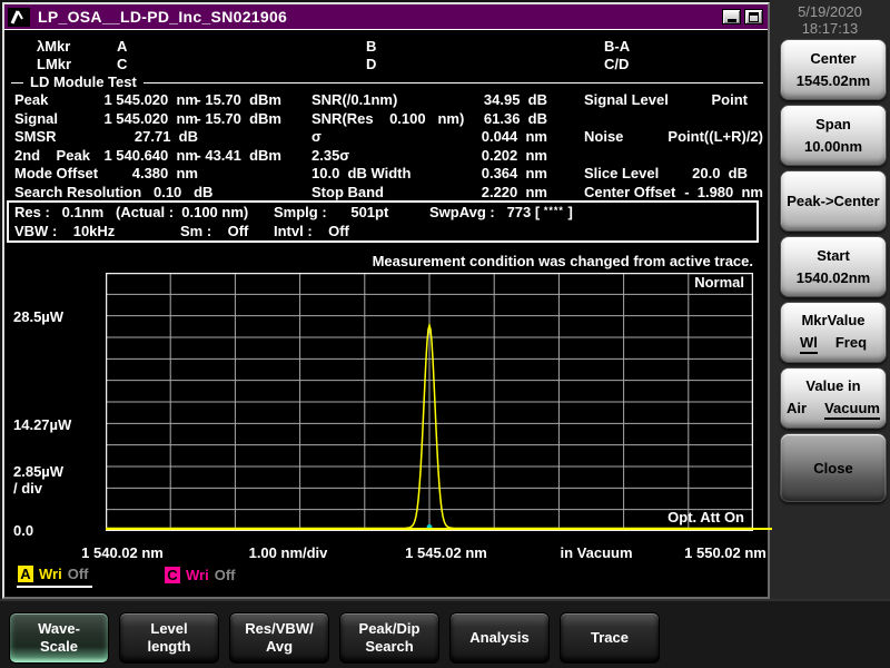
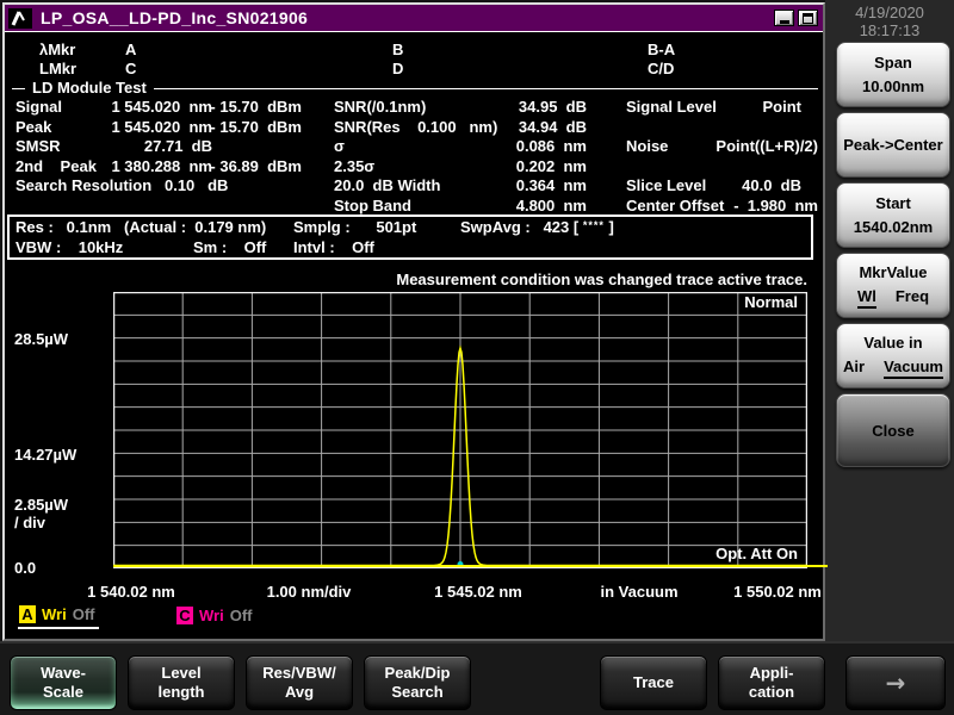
  LP_OSA__LD-PD_Inc_SN021906
  λMkr
  A
  B
  B-A
  LMkr
  C
  D
  C/D
  LD Module Test
- Peak
+ Signal
  1 545.020 nm
  - 15.70 dBm
- Signal
+ Peak
  1 545.020 nm
  - 15.70 dBm
  SMSR
  27.71 dB
  2nd Peak
- 1 540.640 nm
+ 1 380.288 nm
- - 43.41 dBm
+ - 36.89 dBm
- Mode Offset
- 4.380 nm
  Search Resolution 0.10 dB
  SNR(/0.1nm)
  34.95 dB
  SNR(Res 0.100 nm)
- 61.36 dB
+ 34.94 dB
  σ
- 0.044 nm
+ 0.086 nm
  2.35σ
  0.202 nm
- 10.0 dB Width
+ 20.0 dB Width
  0.364 nm
  Stop Band
- 2.220 nm
+ 4.800 nm
  Signal Level
  Point
  Noise
  Point((L+R)/2)
  Slice Level
- 20.0 dB
+ 40.0 dB
  Center Offset
  - 1.980 nm
- Res : 0.1nm (Actual : 0.100 nm)
+ Res : 0.1nm (Actual : 0.179 nm)
  Smplg : 501pt
- SwpAvg : 773 [ **** ]
+ SwpAvg : 423 [ **** ]
  VBW : 10kHz
  Sm : Off
  Intvl : Off
- Measurement condition was changed from active trace.
+ Measurement condition was changed trace active trace.
  Normal
  Opt. Att On
  28.5µW
  14.27µW
  2.85µW
  / div
  0.0
  1 540.02 nm
  1.00 nm/div
  1 545.02 nm
  in Vacuum
  1 550.02 nm
  A
  Wri
  Off
  C
  Wri
  Off
- 5/19/2020
+ 4/19/2020
  18:17:13
- Center
- 1545.02nm
  Span
  10.00nm
  Peak->Center
  Start
  1540.02nm
  MkrValue
  Wl
  Freq
  Value in
  Air
  Vacuum
  Close
  Wave-
  Scale
  Level
  length
  Res/VBW/
  Avg
  Peak/Dip
  Search
- Analysis
  Trace
+ Appli-
+ cation
+ →
